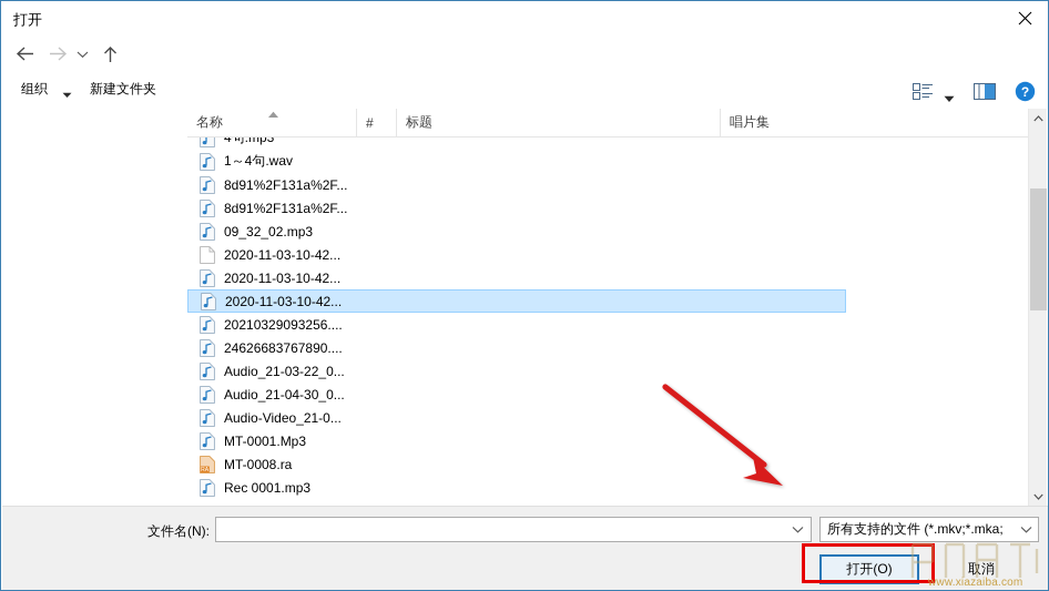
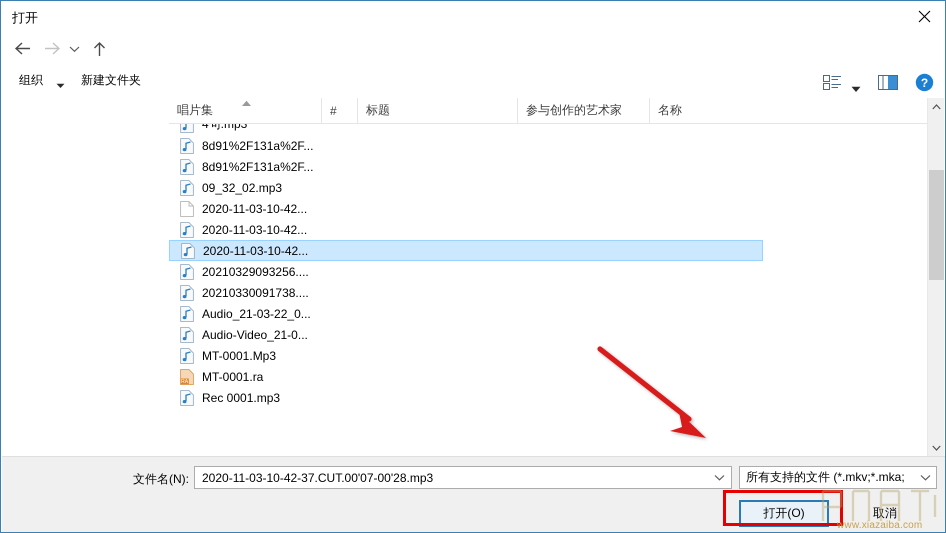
  打开
  组织
  新建文件夹
  ?
- 名称
+ 唱片集
  #
  标题
+ 参与创作的艺术家
- 唱片集
+ 名称
  4句.mp3
- 1～4句.wav
  8d91%2F131a%2F...
  8d91%2F131a%2F...
  09_32_02.mp3
  2020-11-03-10-42...
  2020-11-03-10-42...
  2020-11-03-10-42...
  20210329093256....
- 24626683767890....
+ 20210330091738....
  Audio_21-03-22_0...
- Audio_21-04-30_0...
  Audio-Video_21-0...
  MT-0001.Mp3
- MT-0008.ra
+ MT-0001.ra
  Rec 0001.mp3
  文件名(N):
+ 2020-11-03-10-42-37.CUT.00'07-00'28.mp3
  所有支持的文件 (*.mkv;*.mka;
  打开(O)
  取消
  www.xiazaiba.com
